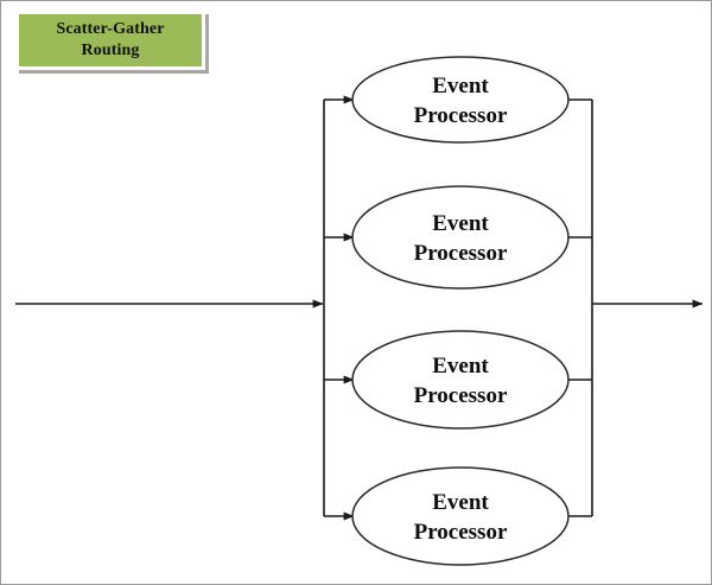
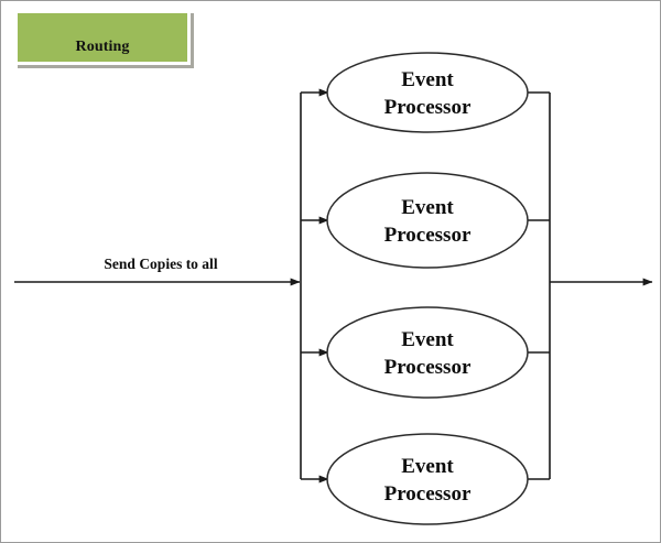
- Scatter-Gather
  Routing
+ Send Copies to all
  Event
  Processor
  Event
  Processor
  Event
  Processor
  Event
  Processor
